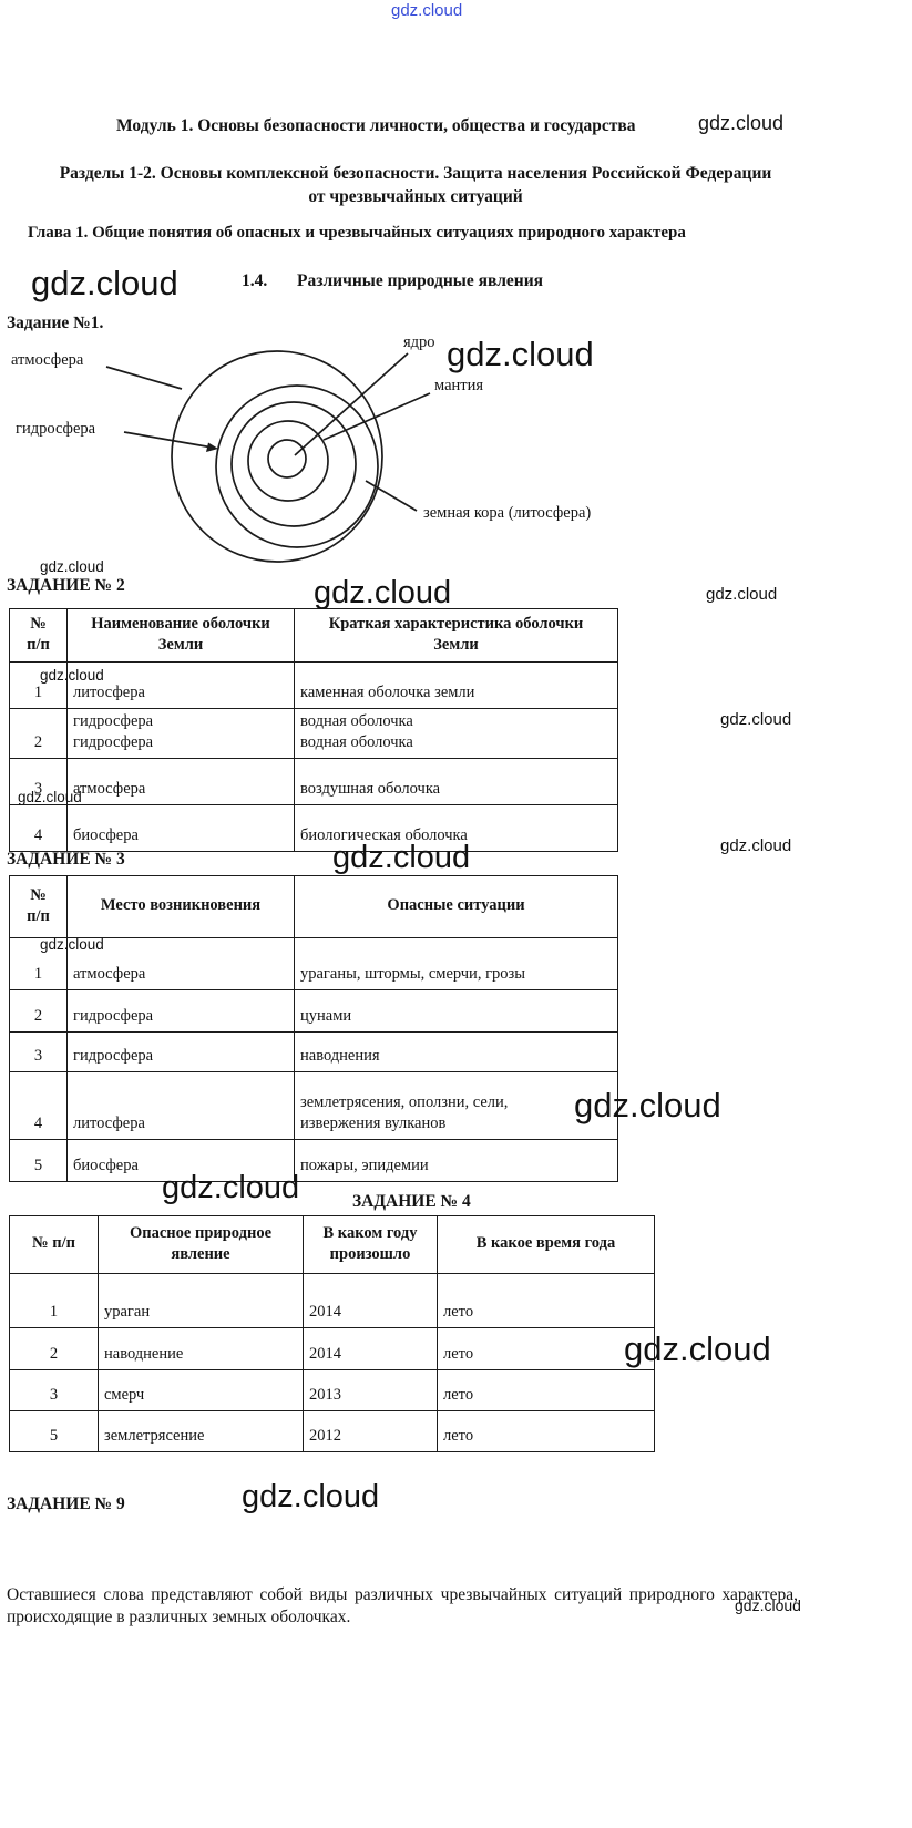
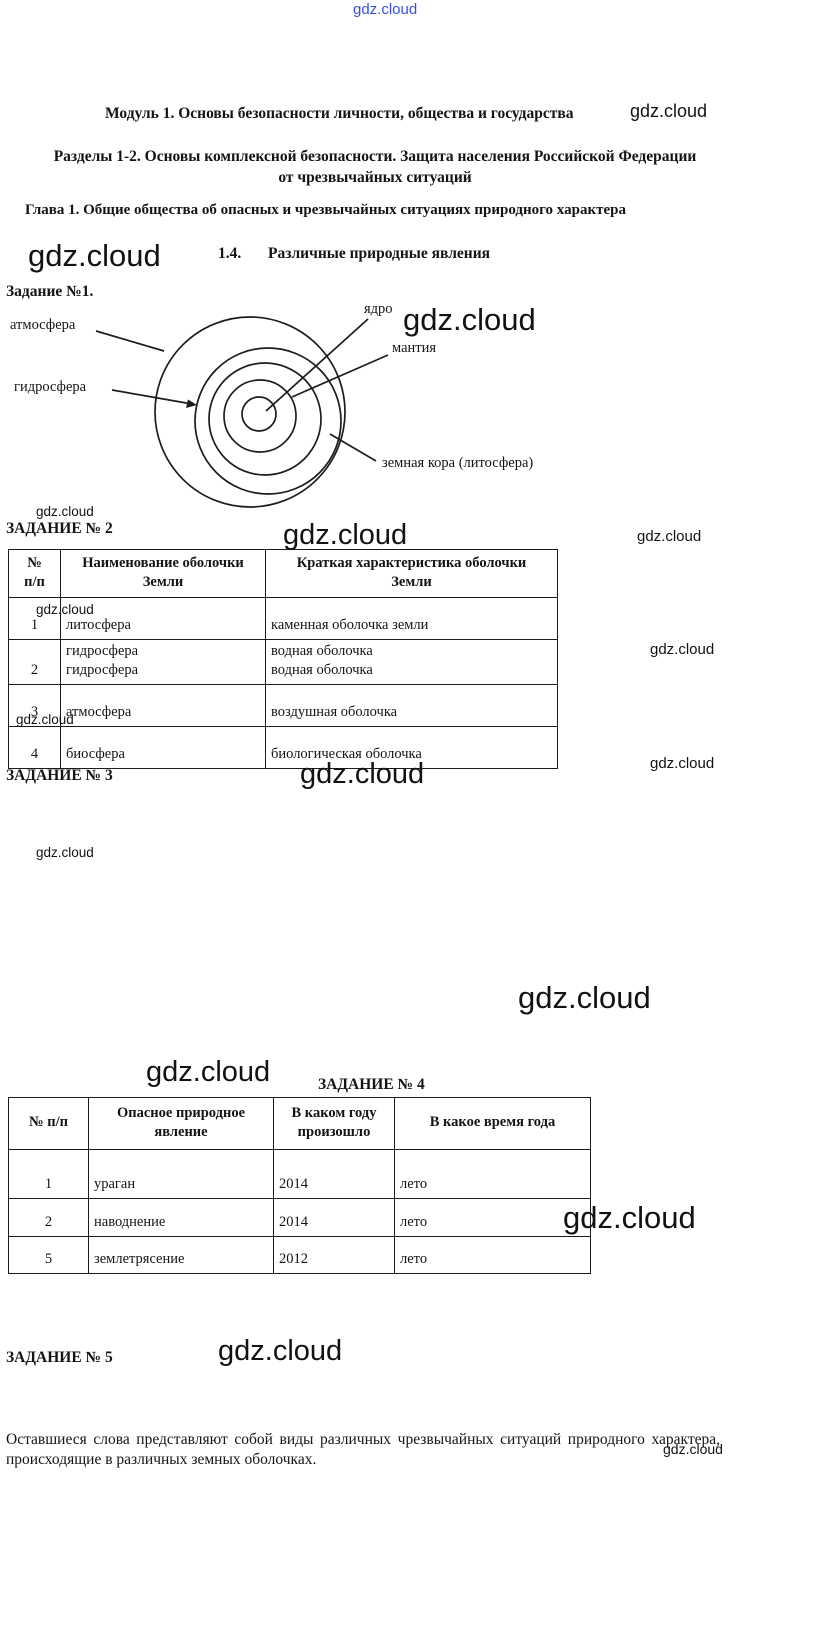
  Модуль 1. Основы безопасности личности, общества и государства
  Разделы 1-2. Основы комплексной безопасности. Защита населения Российской Федерации
  от чрезвычайных ситуаций
- Глава 1. Общие понятия об опасных и чрезвычайных ситуациях природного характера
+ Глава 1. Общие общества об опасных и чрезвычайных ситуациях природного характера
  1.4.
  Различные природные явления
  Задание №1.
  атмосфера
  гидросфера
  ядро
  мантия
  земная кора (литосфера)
  ЗАДАНИЕ № 2
  № п/п	Наименование оболочки Земли	Краткая характеристика оболочки Земли
  1	литосфера	каменная оболочка земли
  2	гидросфера гидросфера	водная оболочка водная оболочка
  3	атмосфера	воздушная оболочка
  4	биосфера	биологическая оболочка
  ЗАДАНИЕ № 3
- № п/п	Место возникновения	Опасные ситуации
- 1	атмосфера	ураганы, штормы, смерчи, грозы
- 2	гидросфера	цунами
- 3	гидросфера	наводнения
- 4	литосфера	землетрясения, оползни, сели, извержения вулканов
- 5	биосфера	пожары, эпидемии
  ЗАДАНИЕ № 4
  № п/п	Опасное природное явление	В каком году произошло	В какое время года
  1	ураган	2014	лето
  2	наводнение	2014	лето
- 3	смерч	2013	лето
  5	землетрясение	2012	лето
- ЗАДАНИЕ № 9
+ ЗАДАНИЕ № 5
  Оставшиеся слова представляют собой виды различных чрезвычайных ситуаций природного характера, происходящие в различных земных оболочках.
  gdz.cloud
  gdz.cloud
  gdz.cloud
  gdz.cloud
  gdz.cloud
  gdz.cloud
  gdz.cloud
  gdz.cloud
  gdz.cloud
  gdz.cloud
  gdz.cloud
  gdz.cloud
  gdz.cloud
  gdz.cloud
  gdz.cloud
  gdz.cloud
  gdz.cloud
  gdz.cloud
